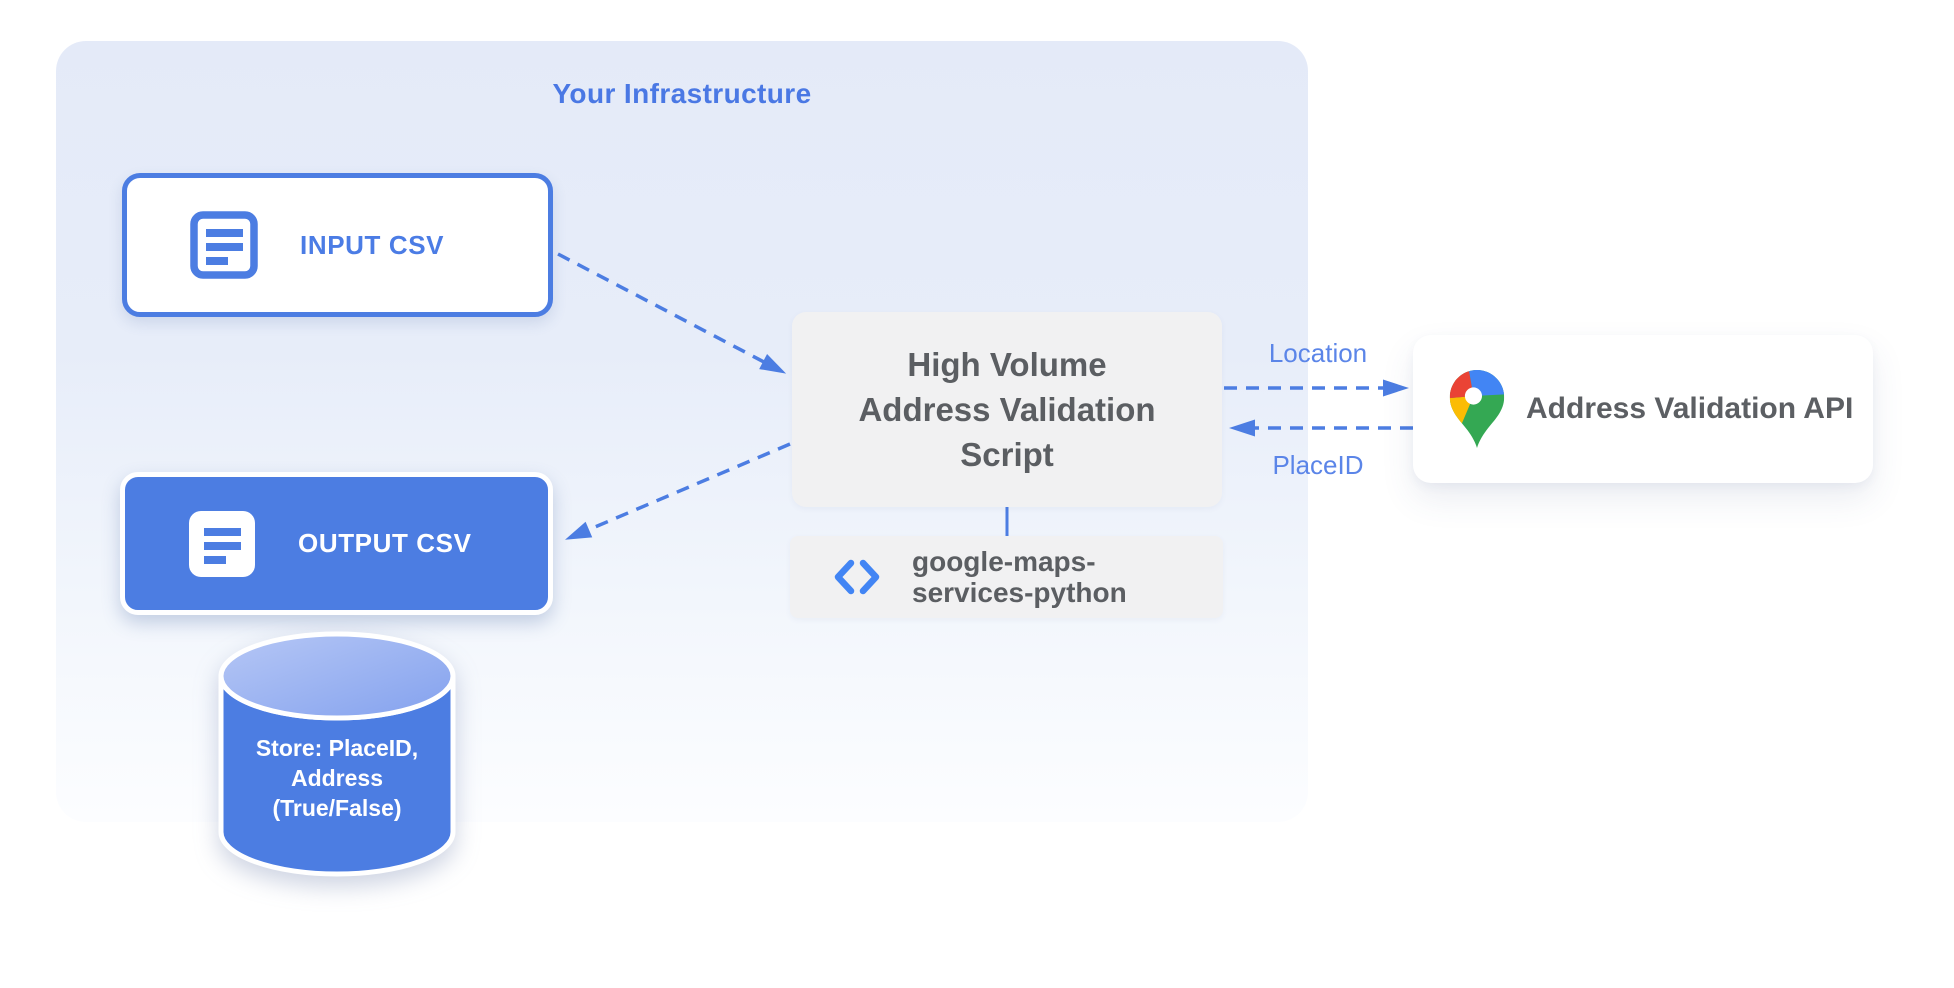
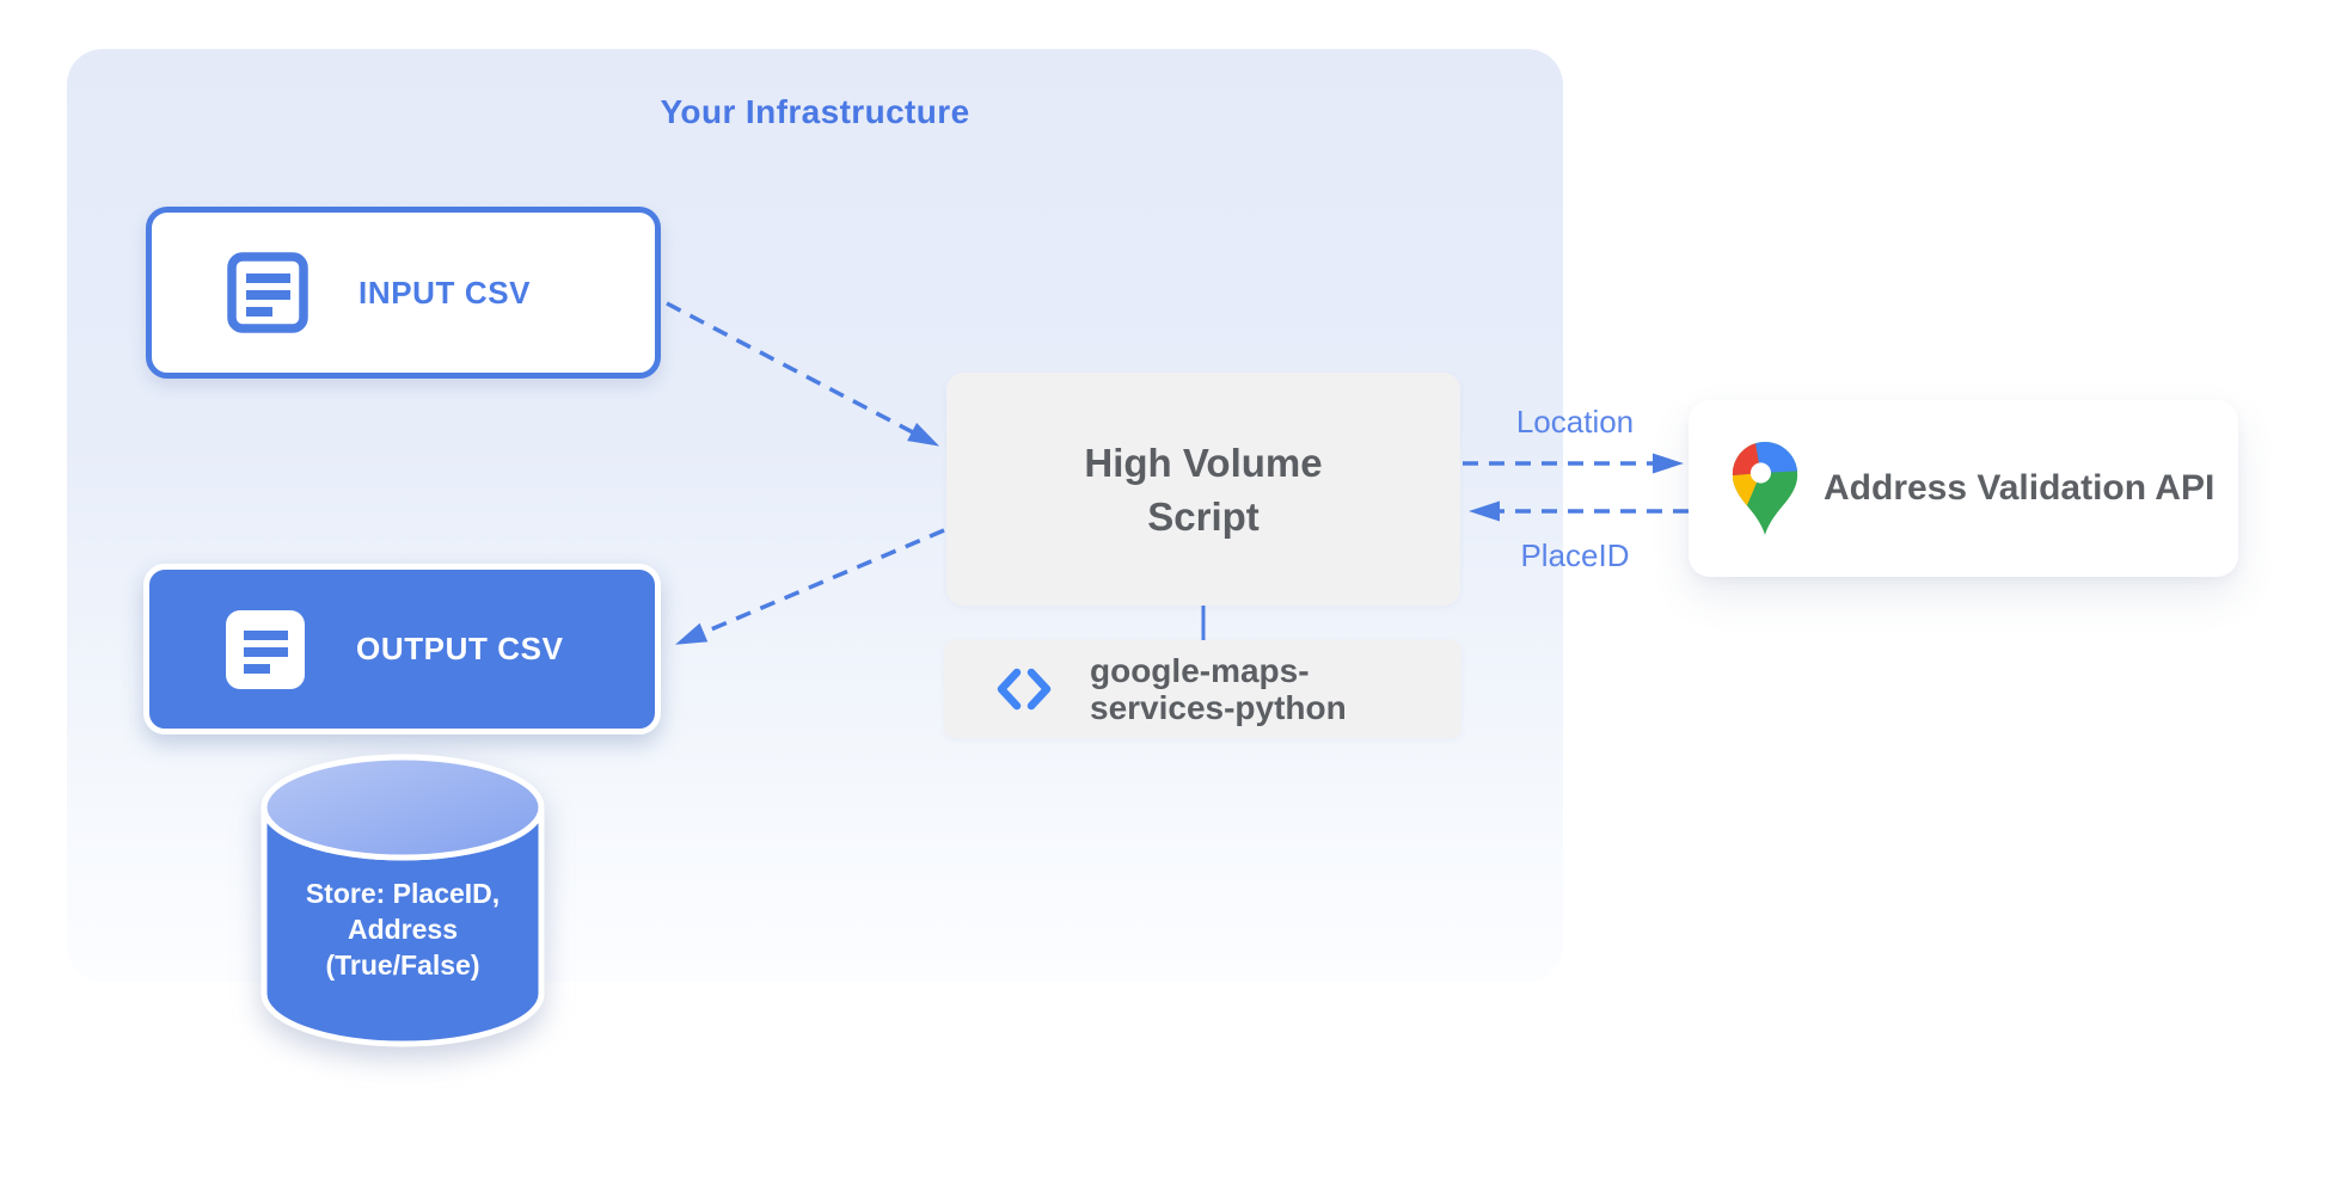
  Your Infrastructure
  INPUT CSV
  OUTPUT CSV
  Store: PlaceID,
  Address
  (True/False)
  High Volume
- Address Validation
  Script
  google-maps-
  services-python
  Address Validation API
  Location
  PlaceID
